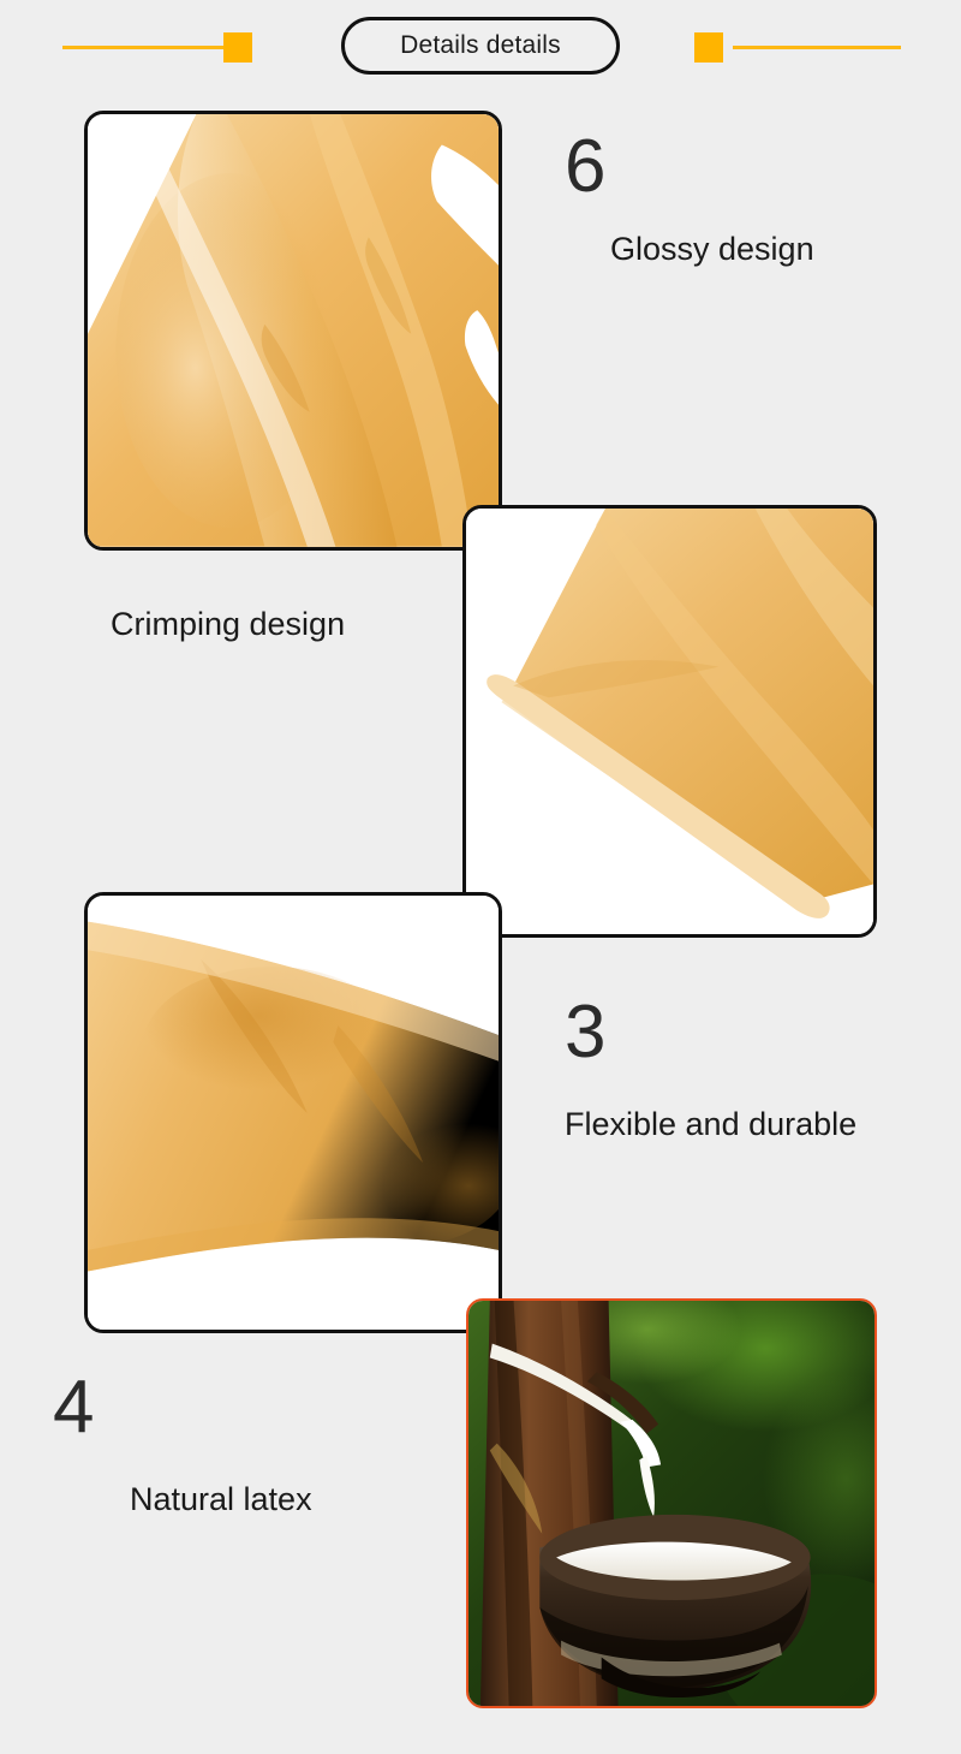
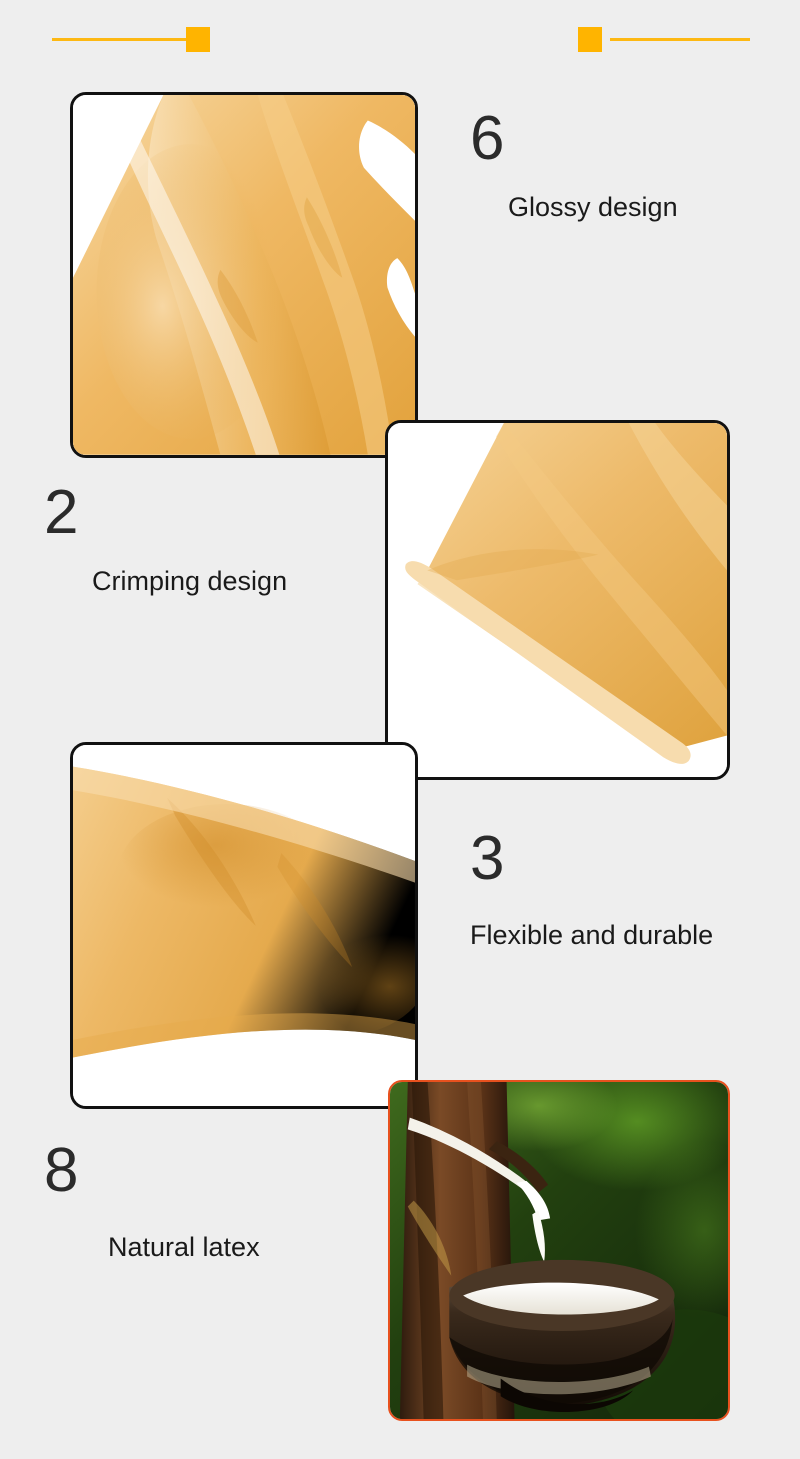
- Details details
  6
  Glossy design
+ 2
  Crimping design
  3
  Flexible and durable
- 4
+ 8
  Natural latex
